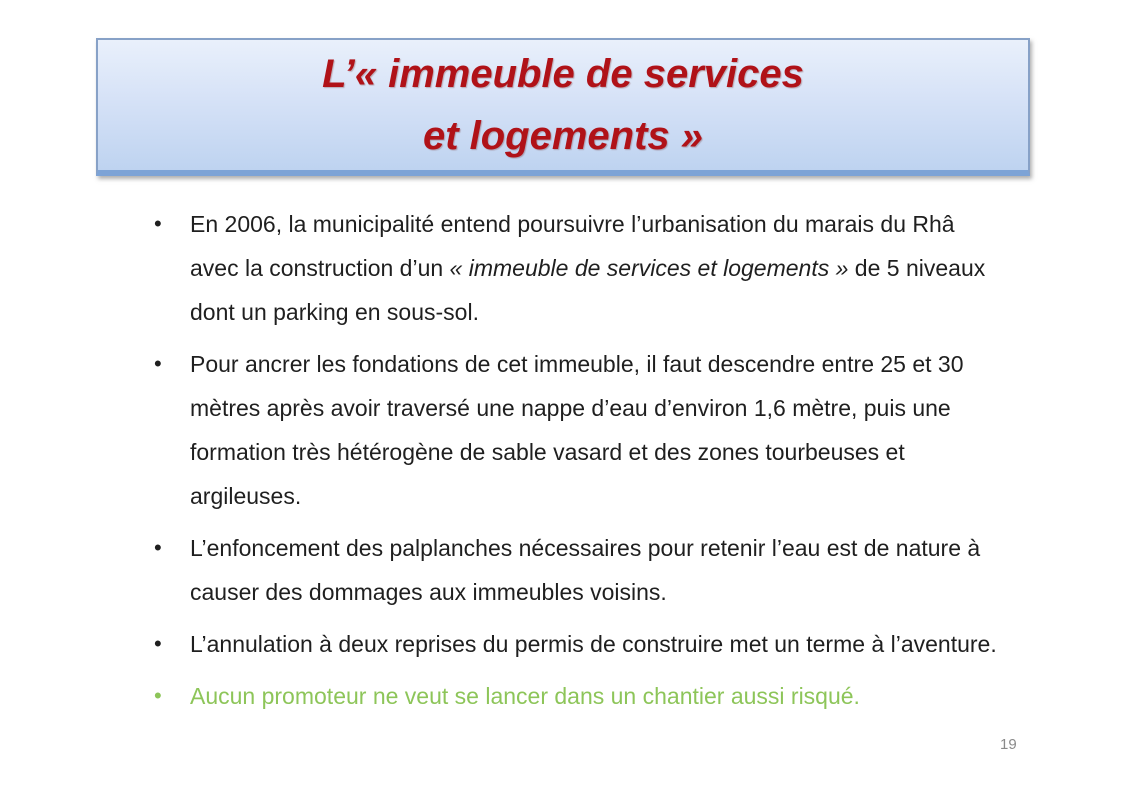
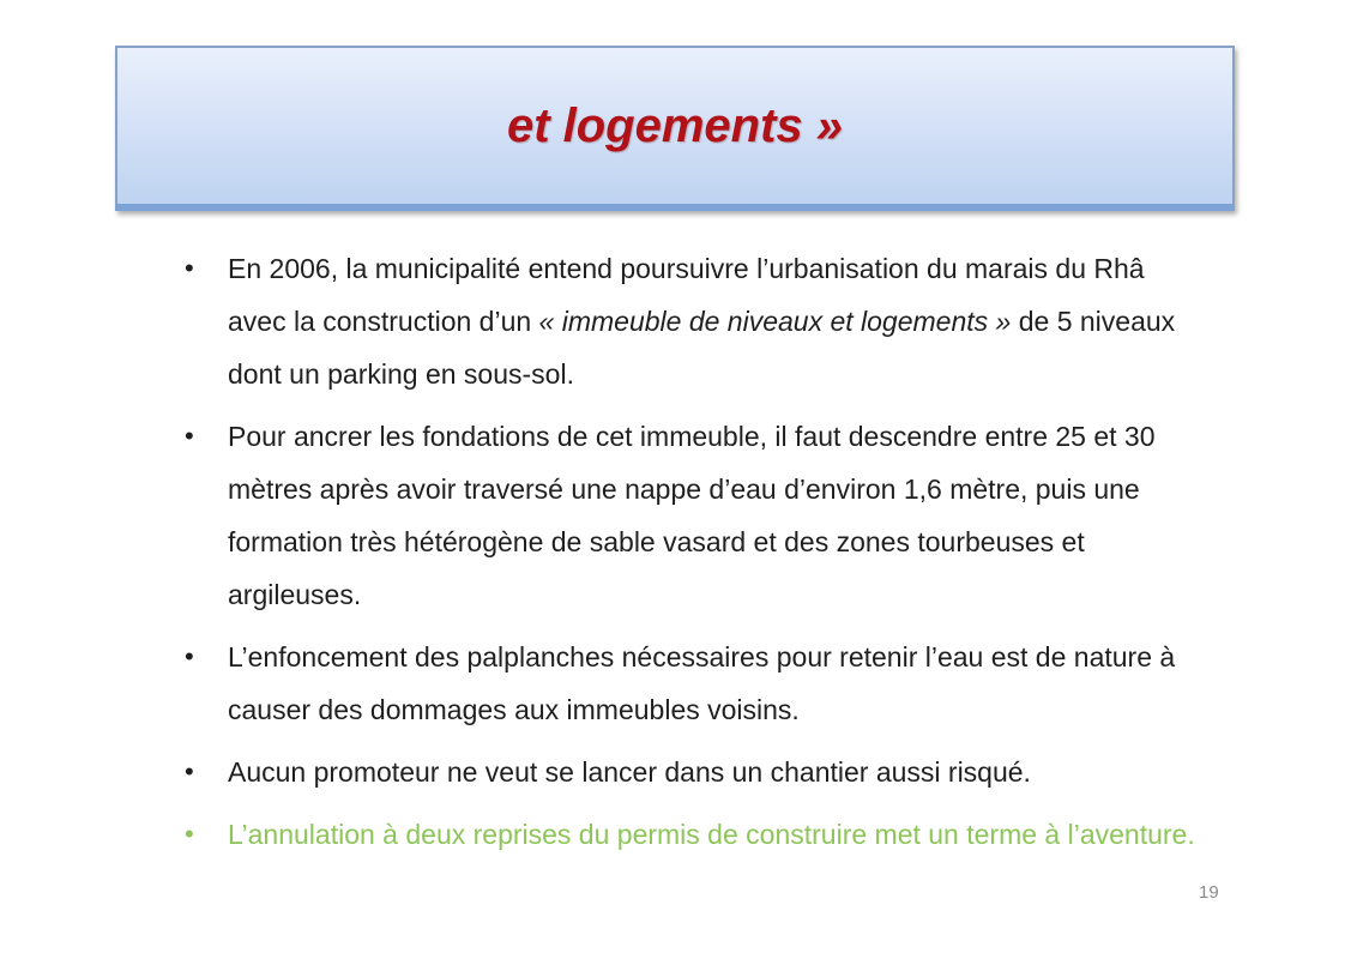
- L’« immeuble de services
  et logements »
  •
- En 2006, la municipalité entend poursuivre l’urbanisation du marais du Rhâ avec la construction d’un « immeuble de services et logements » de 5 niveaux dont un parking en sous-sol.
+ En 2006, la municipalité entend poursuivre l’urbanisation du marais du Rhâ avec la construction d’un « immeuble de niveaux et logements » de 5 niveaux dont un parking en sous-sol.
  •
  Pour ancrer les fondations de cet immeuble, il faut descendre entre 25 et 30 mètres après avoir traversé une nappe d’eau d’environ 1,6 mètre, puis une formation très hétérogène de sable vasard et des zones tourbeuses et argileuses.
  •
  L’enfoncement des palplanches nécessaires pour retenir l’eau est de nature à causer des dommages aux immeubles voisins.
  •
- L’annulation à deux reprises du permis de construire met un terme à l’aventure.
+ Aucun promoteur ne veut se lancer dans un chantier aussi risqué.
  •
- Aucun promoteur ne veut se lancer dans un chantier aussi risqué.
+ L’annulation à deux reprises du permis de construire met un terme à l’aventure.
  19
